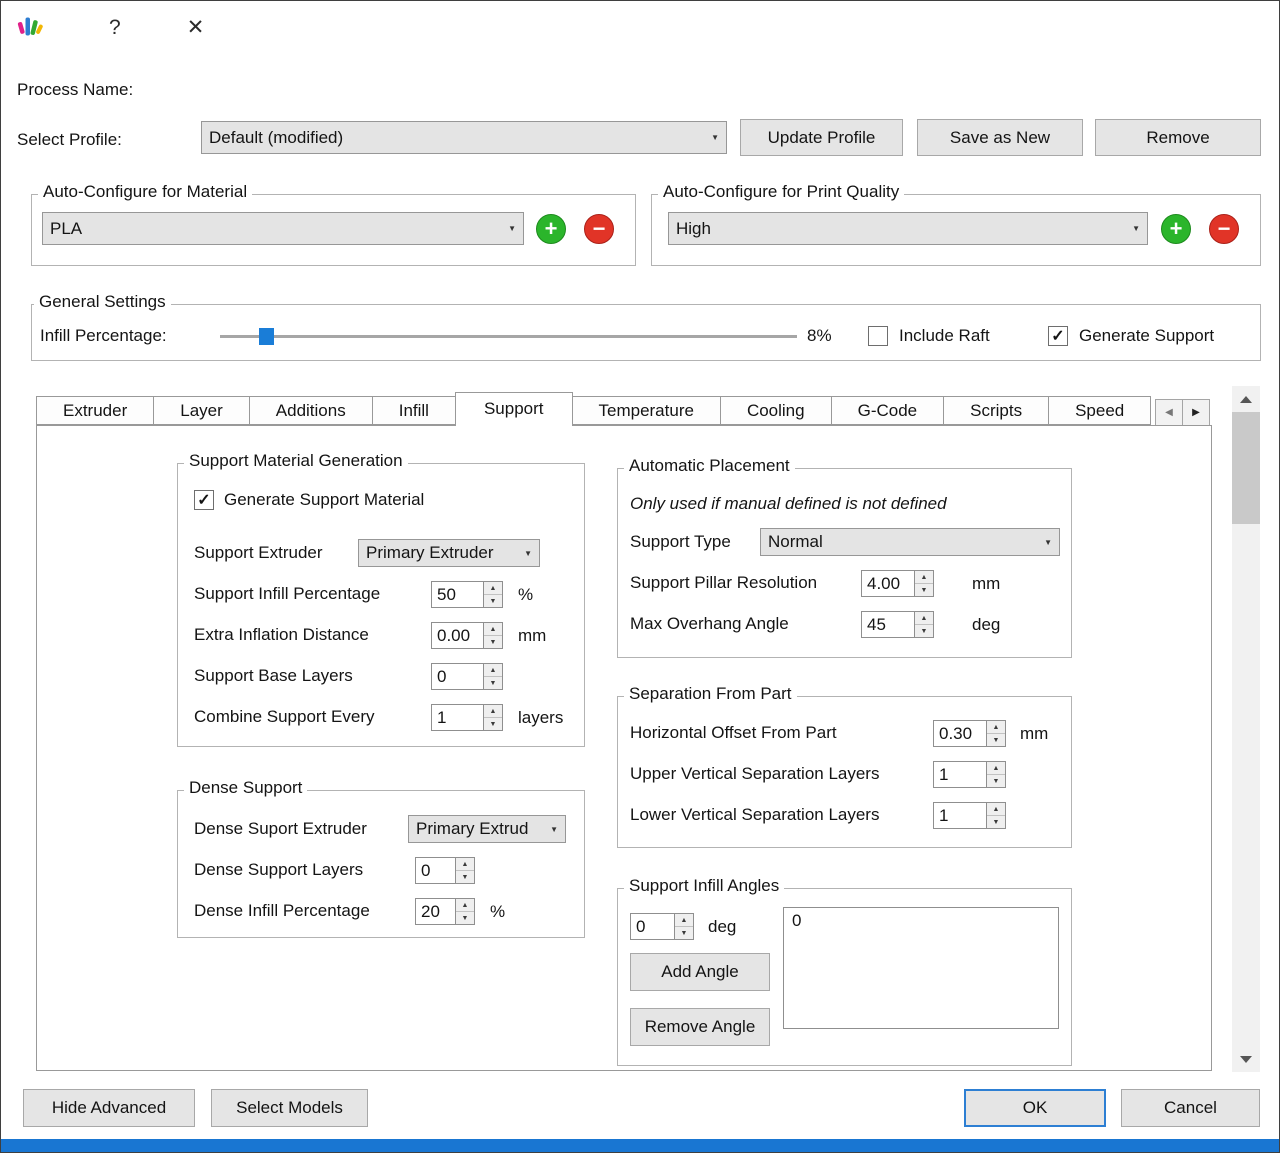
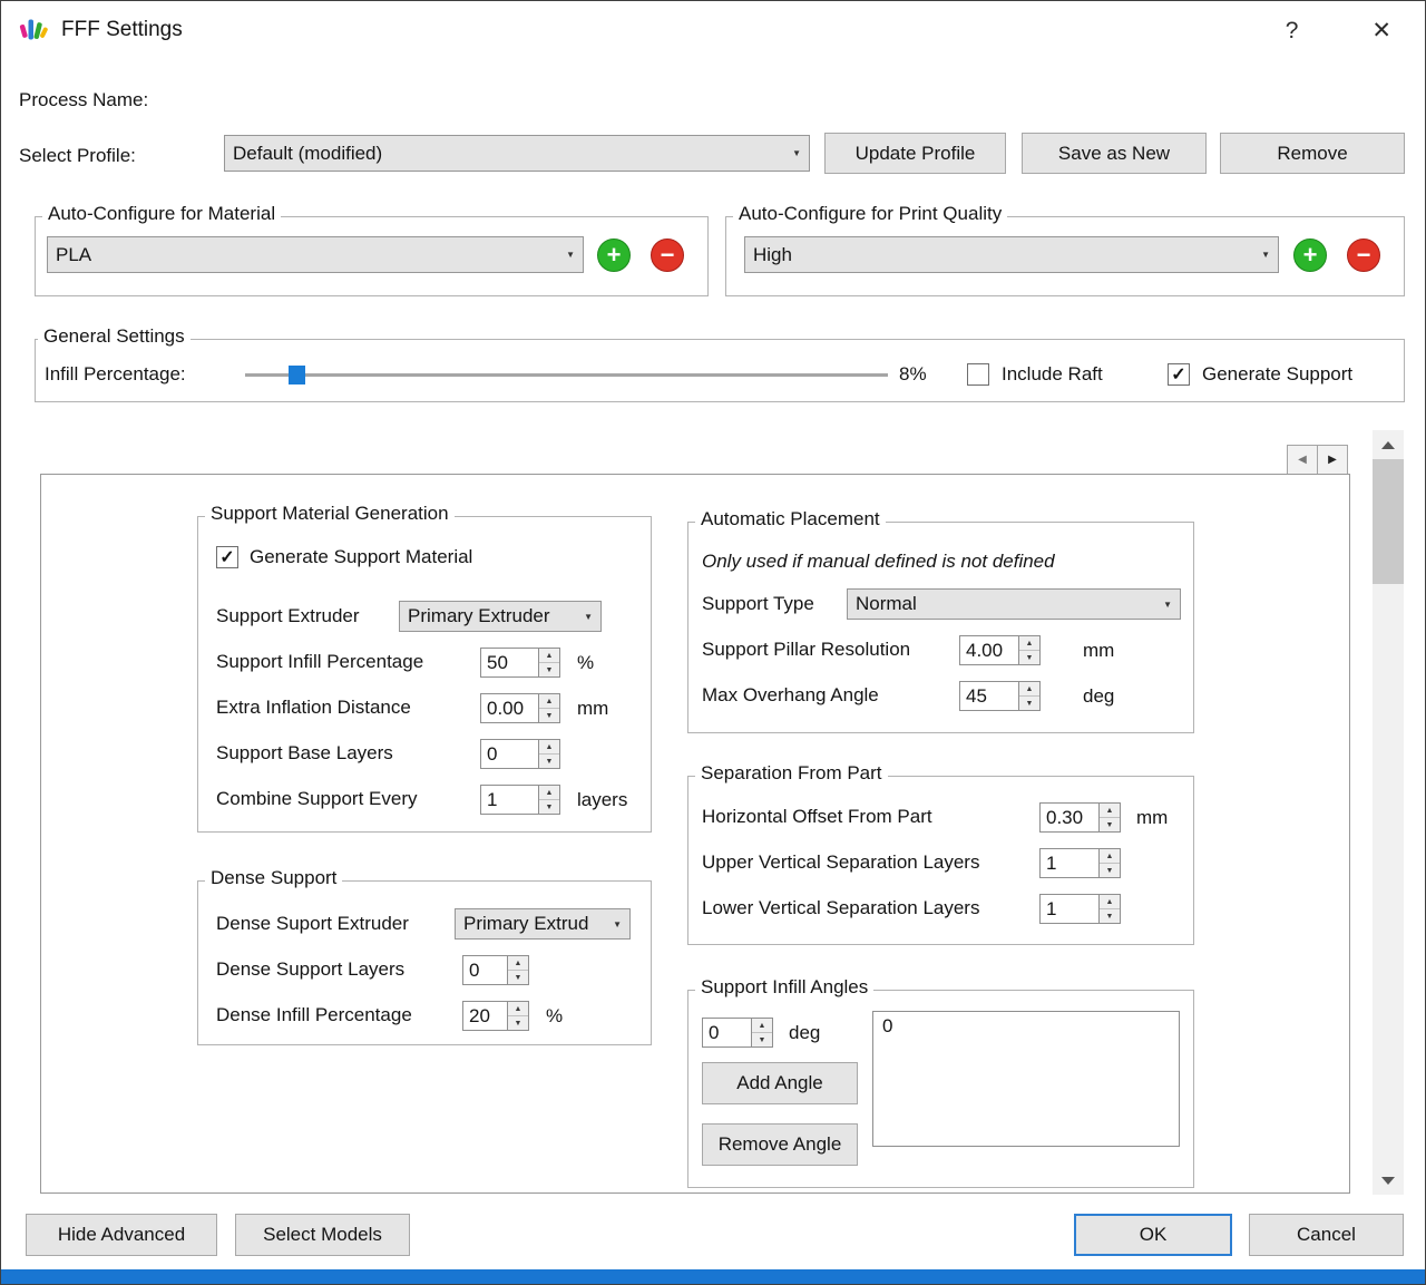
+ FFF Settings
  ?
  ✕
  Process Name:
  Select Profile:
  Default (modified)
  ▼
  Update Profile
  Save as New
  Remove
  Auto-Configure for Material
  PLA
  ▼
  +
  −
  Auto-Configure for Print Quality
  High
  ▼
  +
  −
  General Settings
  Infill Percentage:
  8%
  Include Raft
  ✓
  Generate Support
- Extruder
- Layer
- Additions
- Infill
- Support
- Temperature
- Cooling
- G-Code
- Scripts
- Speed
  ◀
  ▶
  Support Material Generation
  ✓
  Generate Support Material
  Support Extruder
  Primary Extruder
  ▼
  Support Infill Percentage
  50
  %
  Extra Inflation Distance
  0.00
  mm
  Support Base Layers
  0
  Combine Support Every
  1
  layers
  Dense Support
  Dense Suport Extruder
  Primary Extrud
  ▼
  Dense Support Layers
  0
  Dense Infill Percentage
  20
  %
  Automatic Placement
  Only used if manual defined is not defined
  Support Type
  Normal
  ▼
  Support Pillar Resolution
  4.00
  mm
  Max Overhang Angle
  45
  deg
  Separation From Part
  Horizontal Offset From Part
  0.30
  mm
  Upper Vertical Separation Layers
  1
  Lower Vertical Separation Layers
  1
  Support Infill Angles
  0
  deg
  0
  Add Angle
  Remove Angle
  Hide Advanced
  Select Models
  OK
  Cancel
